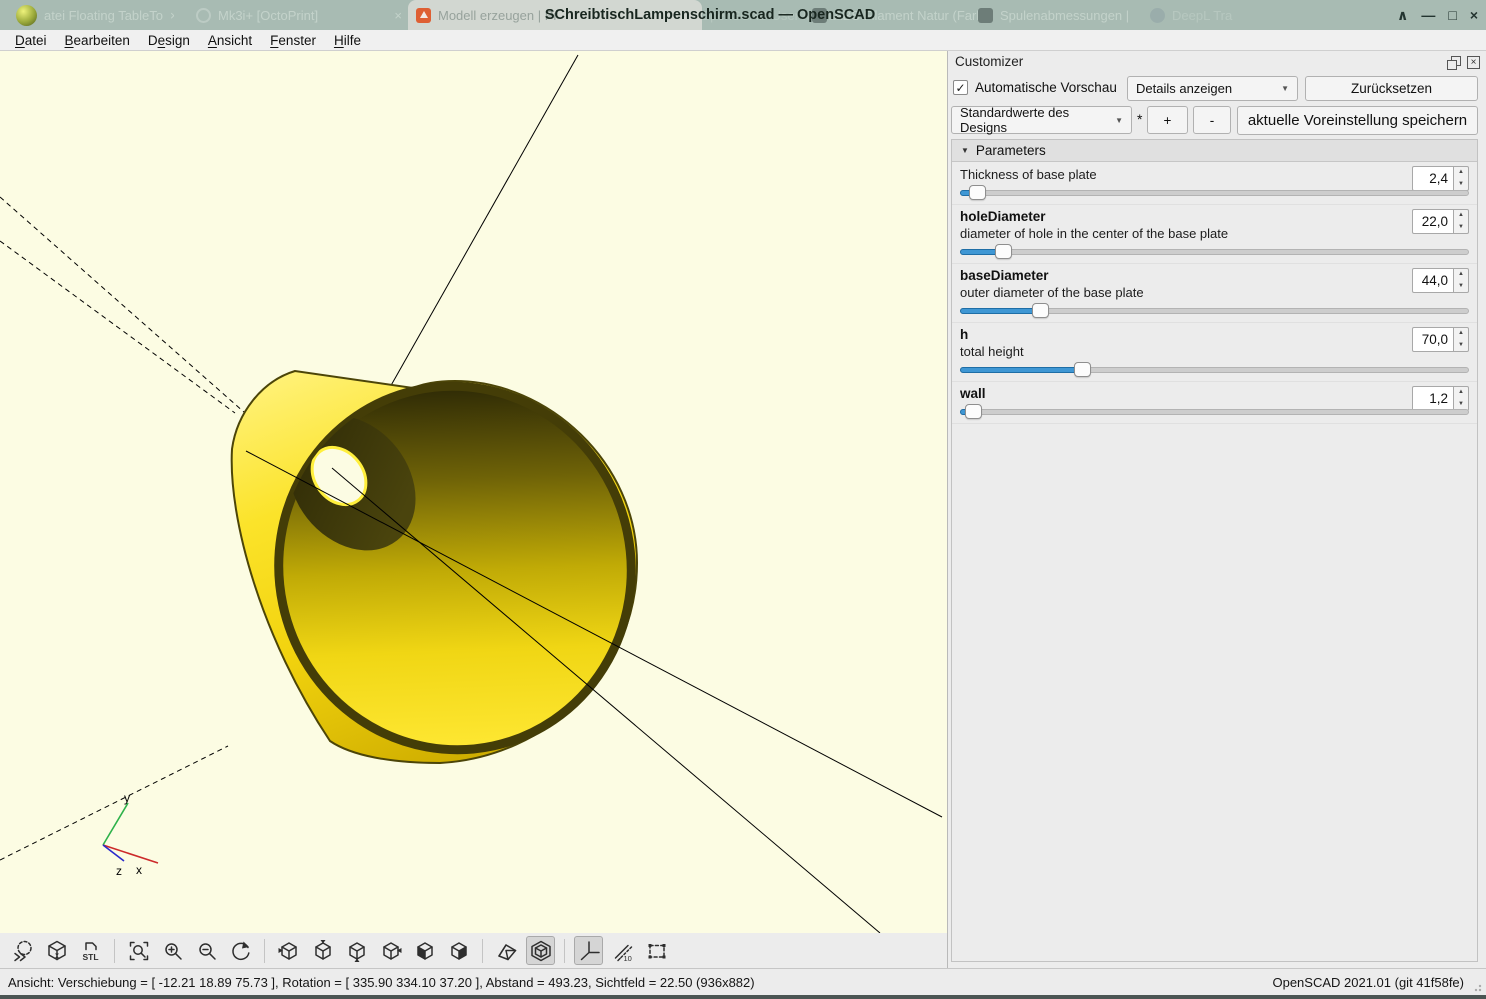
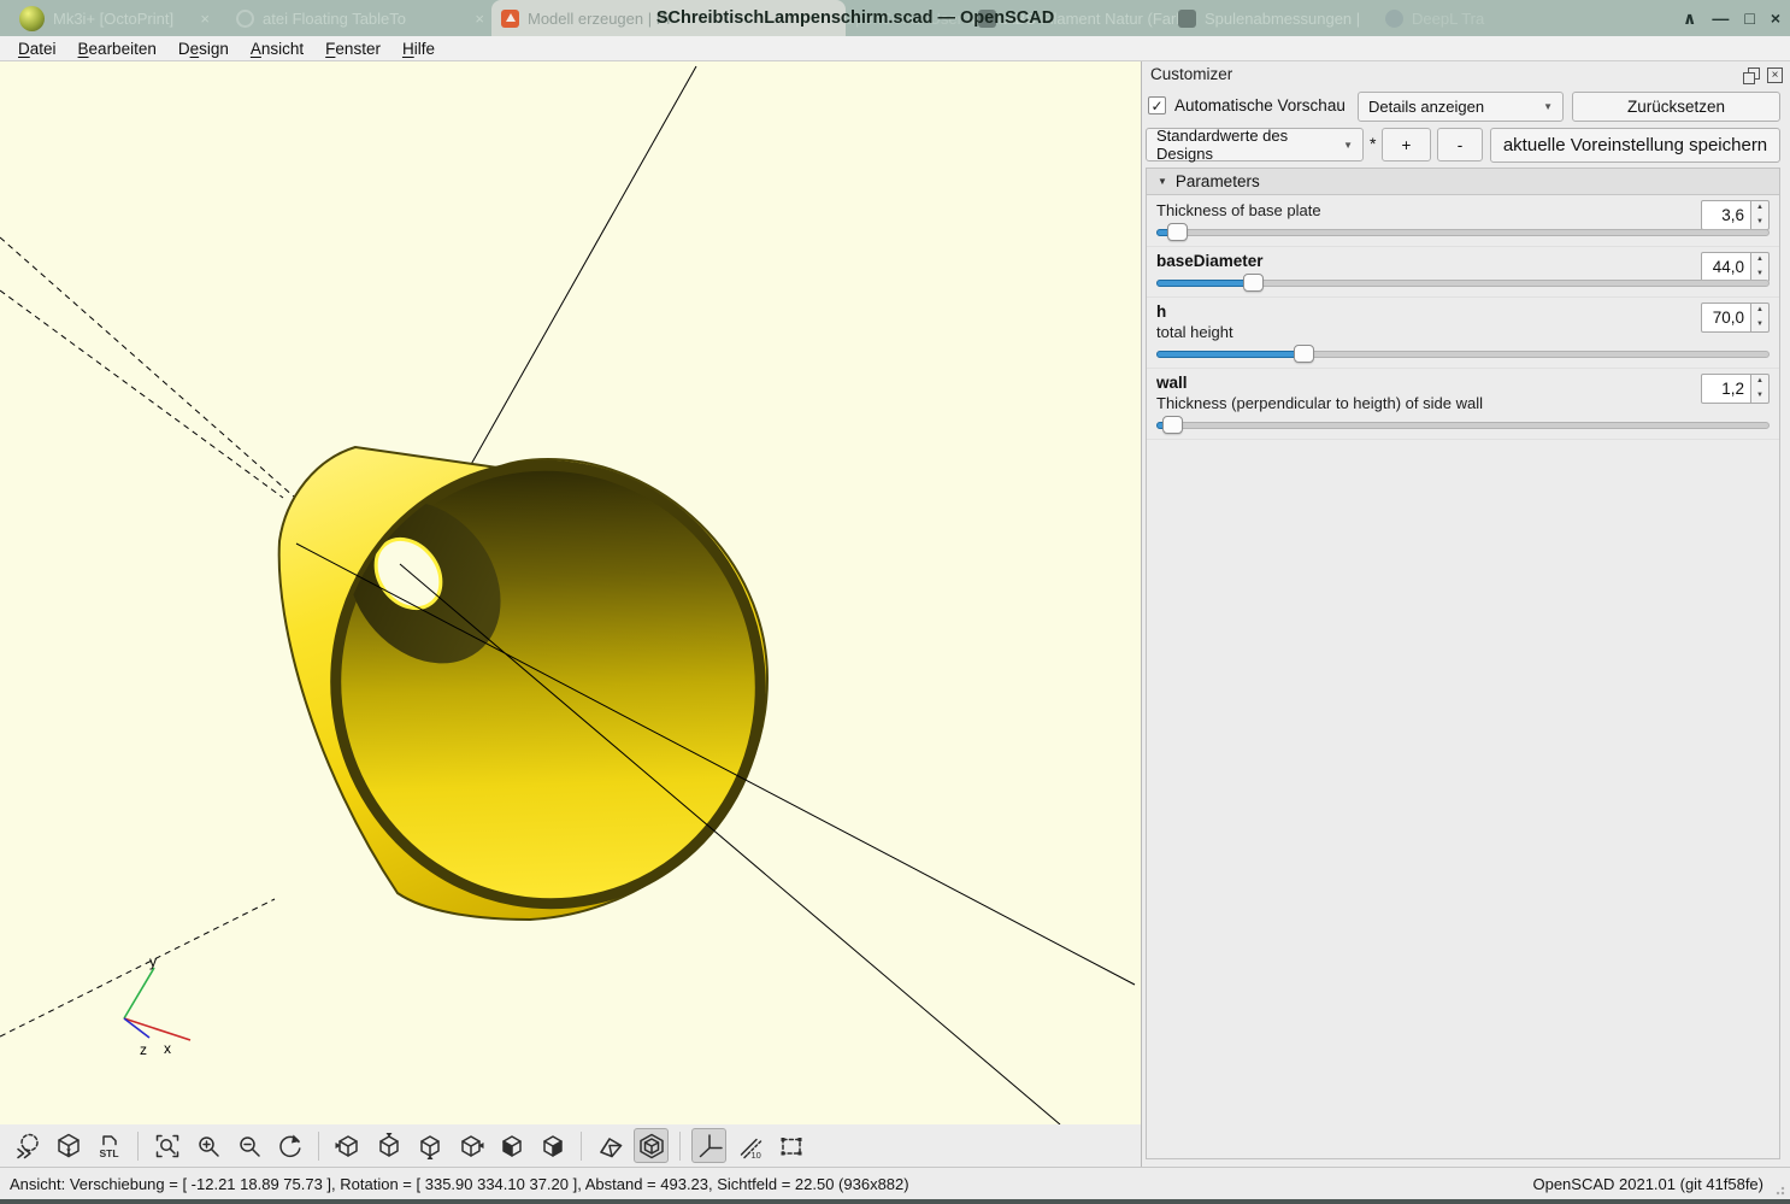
- atei Floating TableTo
+ Mk3i+ [OctoPrint]
  ×
- Mk3i+ [OctoPrint]
+ atei Floating TableTo
  ×
  Modell erzeugen | Pr
  OpenSCAD User Mual
  ABS Filament Natur (Far
  Spulenabmessungen |
  SChreibtischLampenschirm.scad — OpenSCAD
  ∧
  —
  □
  ×
  Datei
  Bearbeiten
  Design
  Ansicht
  Fenster
  Hilfe
  y
  z
  x
  STL
  10
  Customizer
  ×
  ✓
  Automatische Vorschau
  Details anzeigen
  ▼
  Zurücksetzen
  Standardwerte des Designs
  ▼
  *
  +
  -
  aktuelle Voreinstellung speichern
  ▼
  Parameters
  Thickness of base plate
- 2,4
+ 3,6
- holeDiameter
- diameter of hole in the center of the base plate
- 22,0
  baseDiameter
- outer diameter of the base plate
  44,0
  h
  total height
  70,0
  wall
+ Thickness (perpendicular to heigth) of side wall
  1,2
  Ansicht: Verschiebung = [ -12.21 18.89 75.73 ], Rotation = [ 335.90 334.10 37.20 ], Abstand = 493.23, Sichtfeld = 22.50 (936x882)
  OpenSCAD 2021.01 (git 41f58fe)
